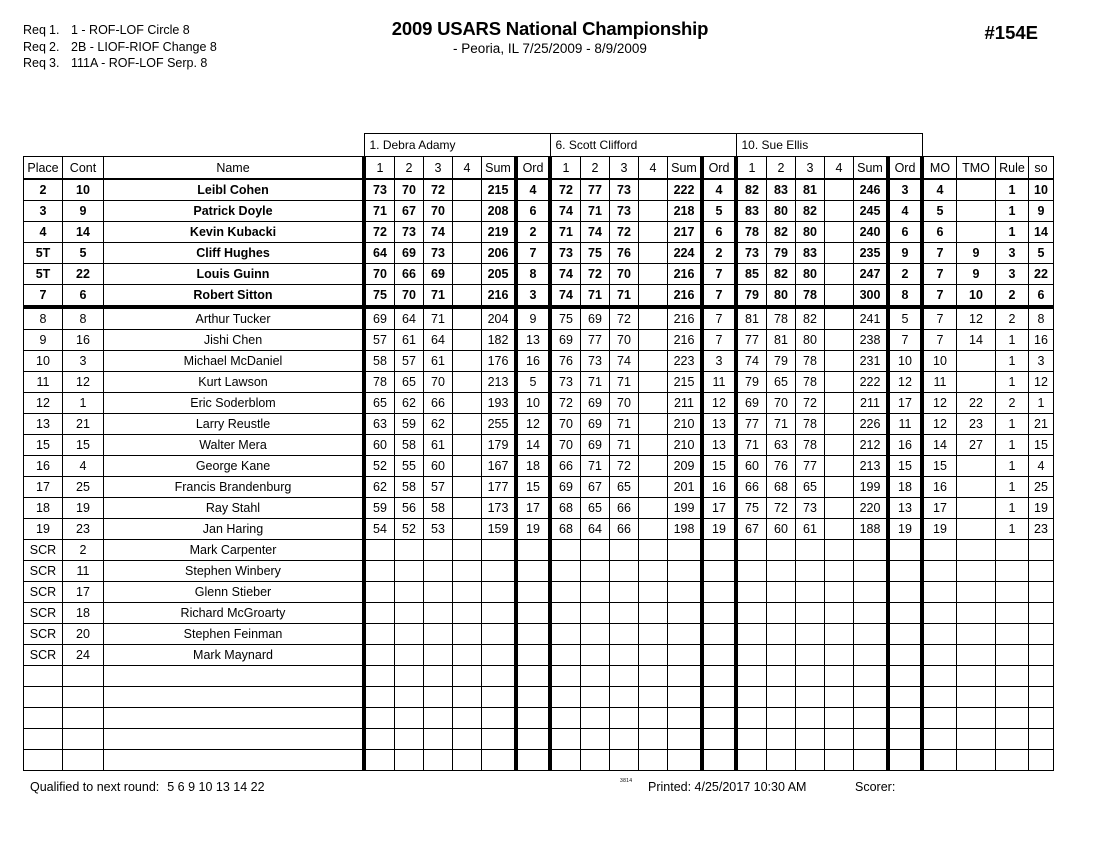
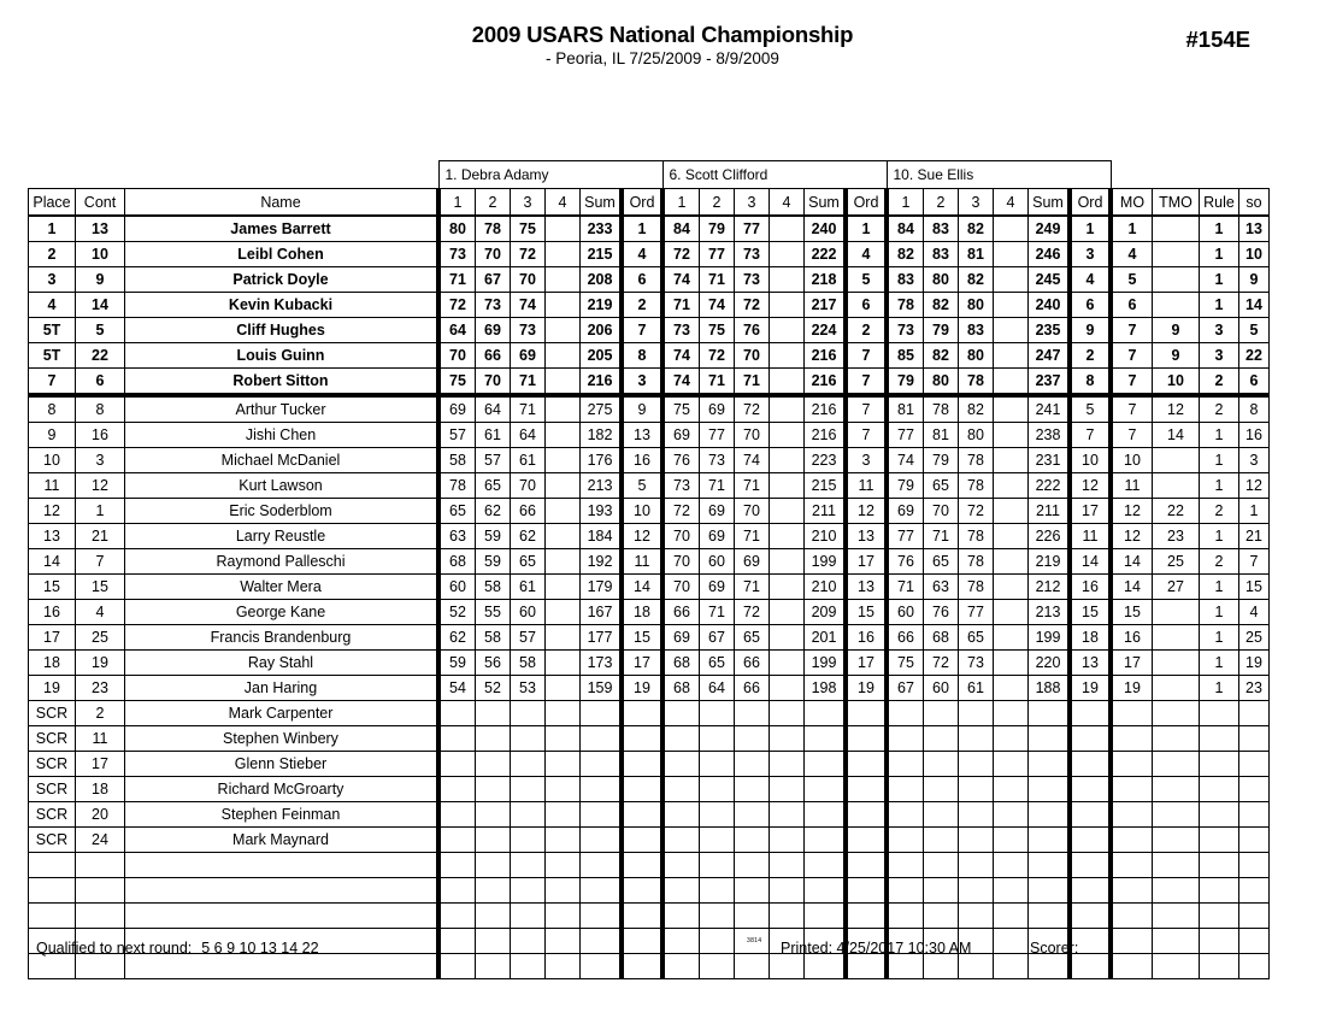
- Req 1. 1 - ROF-LOF Circle 8
- Req 2. 2B - LIOF-RIOF Change 8
- Req 3. 111A - ROF-LOF Serp. 8
  2009 USARS National Championship
  - Peoria, IL 7/25/2009 - 8/9/2009
  #154E
  			1. Debra Adamy	6. Scott Clifford	10. Sue Ellis
  Place	Cont	Name	1	2	3	4	Sum	Ord	1	2	3	4	Sum	Ord	1	2	3	4	Sum	Ord	MO	TMO	Rule	so
+ 1	13	James Barrett	80	78	75		233	1	84	79	77		240	1	84	83	82		249	1	1		1	13
  2	10	Leibl Cohen	73	70	72		215	4	72	77	73		222	4	82	83	81		246	3	4		1	10
  3	9	Patrick Doyle	71	67	70		208	6	74	71	73		218	5	83	80	82		245	4	5		1	9
  4	14	Kevin Kubacki	72	73	74		219	2	71	74	72		217	6	78	82	80		240	6	6		1	14
  5T	5	Cliff Hughes	64	69	73		206	7	73	75	76		224	2	73	79	83		235	9	7	9	3	5
  5T	22	Louis Guinn	70	66	69		205	8	74	72	70		216	7	85	82	80		247	2	7	9	3	22
- 7	6	Robert Sitton	75	70	71		216	3	74	71	71		216	7	79	80	78		300	8	7	10	2	6
+ 7	6	Robert Sitton	75	70	71		216	3	74	71	71		216	7	79	80	78		237	8	7	10	2	6
- 8	8	Arthur Tucker	69	64	71		204	9	75	69	72		216	7	81	78	82		241	5	7	12	2	8
+ 8	8	Arthur Tucker	69	64	71		275	9	75	69	72		216	7	81	78	82		241	5	7	12	2	8
  9	16	Jishi Chen	57	61	64		182	13	69	77	70		216	7	77	81	80		238	7	7	14	1	16
  10	3	Michael McDaniel	58	57	61		176	16	76	73	74		223	3	74	79	78		231	10	10		1	3
  11	12	Kurt Lawson	78	65	70		213	5	73	71	71		215	11	79	65	78		222	12	11		1	12
  12	1	Eric Soderblom	65	62	66		193	10	72	69	70		211	12	69	70	72		211	17	12	22	2	1
- 13	21	Larry Reustle	63	59	62		255	12	70	69	71		210	13	77	71	78		226	11	12	23	1	21
+ 13	21	Larry Reustle	63	59	62		184	12	70	69	71		210	13	77	71	78		226	11	12	23	1	21
+ 14	7	Raymond Palleschi	68	59	65		192	11	70	60	69		199	17	76	65	78		219	14	14	25	2	7
  15	15	Walter Mera	60	58	61		179	14	70	69	71		210	13	71	63	78		212	16	14	27	1	15
  16	4	George Kane	52	55	60		167	18	66	71	72		209	15	60	76	77		213	15	15		1	4
  17	25	Francis Brandenburg	62	58	57		177	15	69	67	65		201	16	66	68	65		199	18	16		1	25
  18	19	Ray Stahl	59	56	58		173	17	68	65	66		199	17	75	72	73		220	13	17		1	19
  19	23	Jan Haring	54	52	53		159	19	68	64	66		198	19	67	60	61		188	19	19		1	23
  SCR	2	Mark Carpenter
  SCR	11	Stephen Winbery
  SCR	17	Glenn Stieber
  SCR	18	Richard McGroarty
  SCR	20	Stephen Feinman
  SCR	24	Mark Maynard
  Qualified to next round: 5 6 9 10 13 14 22
  Printed: 4/25/2017 10:30 AM
  Scorer:
